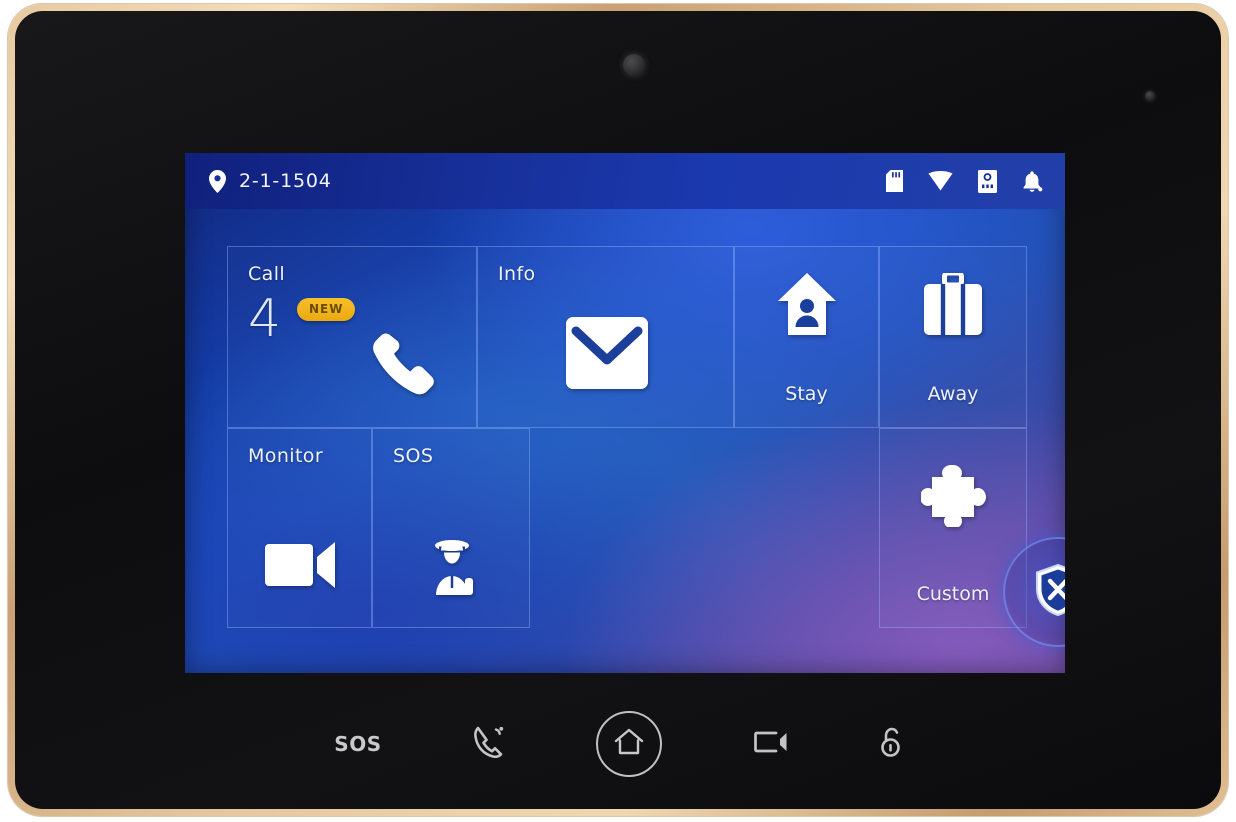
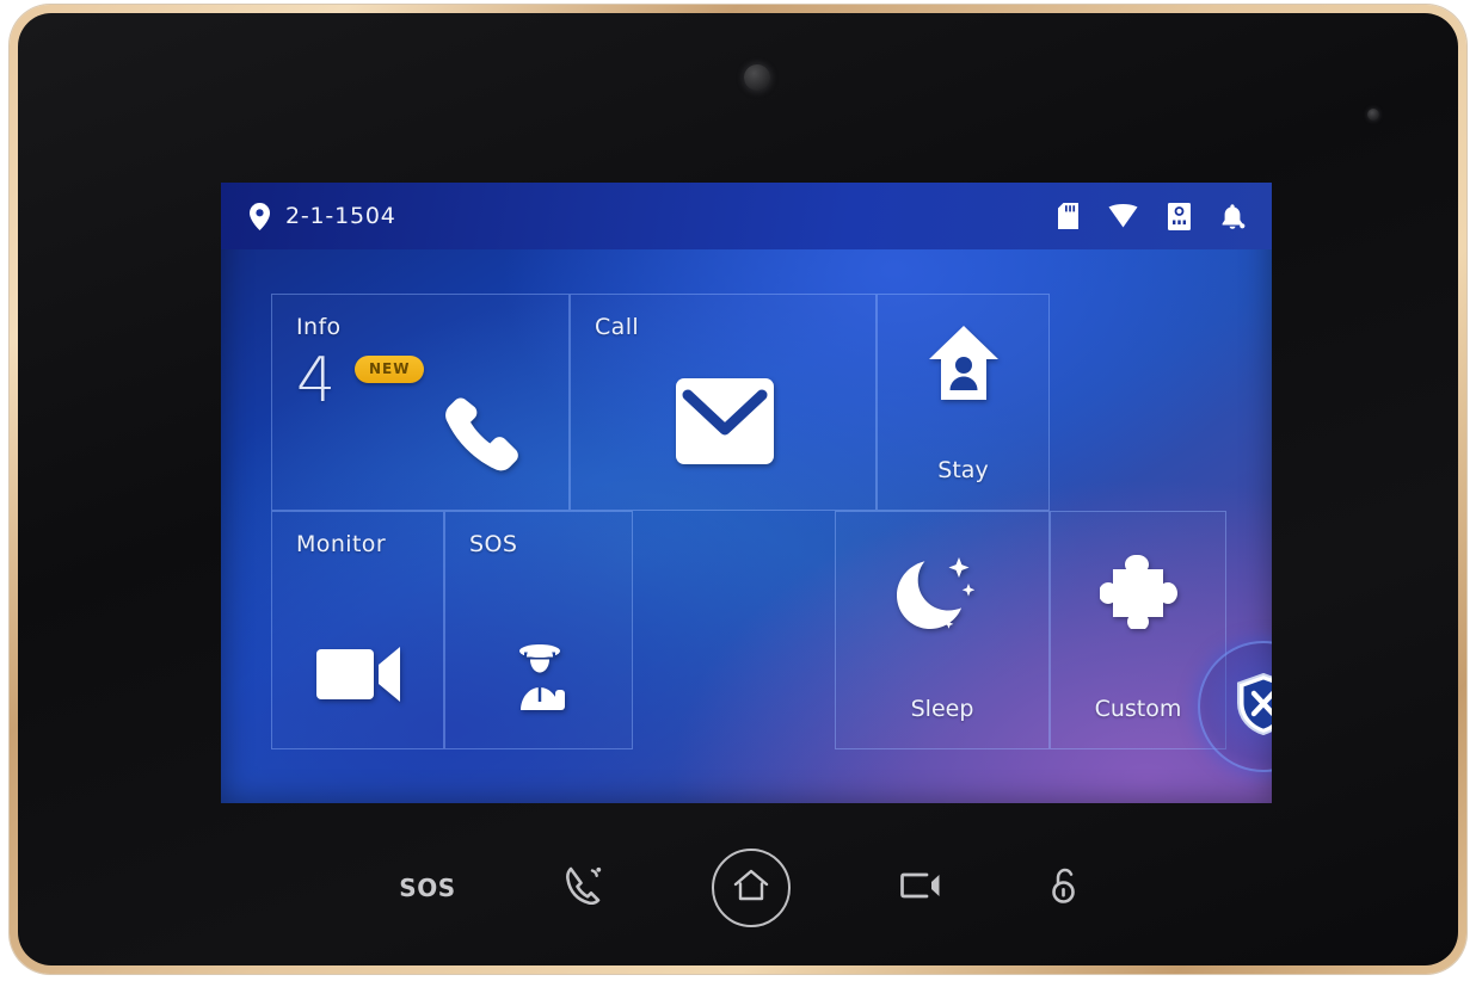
  2-1-1504
- Call
+ Info
  4
  NEW
- Info
+ Call
  Stay
- Away
  Monitor
  SOS
+ Sleep
  Custom
  SOS
